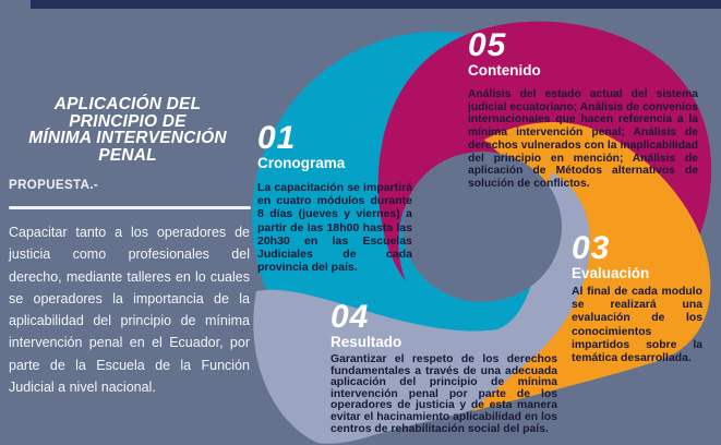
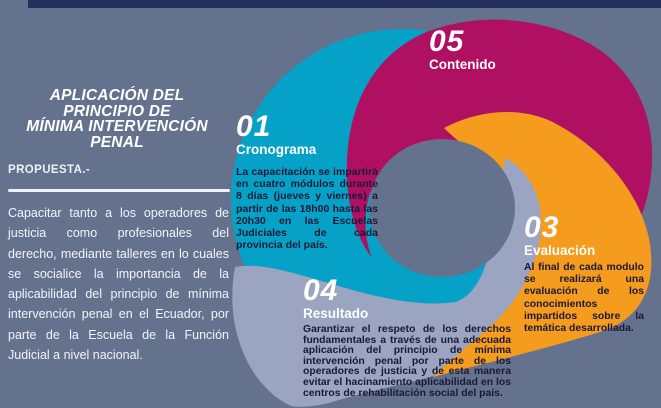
  APLICACIÓN DEL
  PRINCIPIO DE
  MÍNIMA INTERVENCIÓN
  PENAL
  PROPUESTA.-
- Capacitar tanto a los operadores de justicia como profesionales del derecho, mediante talleres en lo cuales se operadores la importancia de la aplicabilidad del principio de mínima intervención penal en el Ecuador, por parte de la Escuela de la Función Judicial a nivel nacional.
+ Capacitar tanto a los operadores de justicia como profesionales del derecho, mediante talleres en lo cuales se socialice la importancia de la aplicabilidad del principio de mínima intervención penal en el Ecuador, por parte de la Escuela de la Función Judicial a nivel nacional.
  01
  Cronograma
  La capacitación se impartirá en cuatro módulos durante 8 días (jueves y viernes) a partir de las 18h00 hasta las 20h30 en las Escuelas Judiciales de cada provincia del país.
  05
  Contenido
- Análisis del estado actual del sistema judicial ecuatoriano; Análisis de convenios internacionales que hacen referencia a la mínima intervención penal; Análisis de derechos vulnerados con la inaplicabilidad del principio en mención; Análisis de aplicación de Métodos alternativos de solución de conflictos.
  03
  Evaluación
  Al final de cada modulo se realizará una evaluación de los conocimientos impartidos sobre la temática desarrollada.
  04
  Resultado
  Garantizar el respeto de los derechos fundamentales a través de una adecuada aplicación del principio de mínima intervención penal por parte de los operadores de justicia y de esta manera evitar el hacinamiento aplicabilidad en los centros de rehabilitación social del país.
